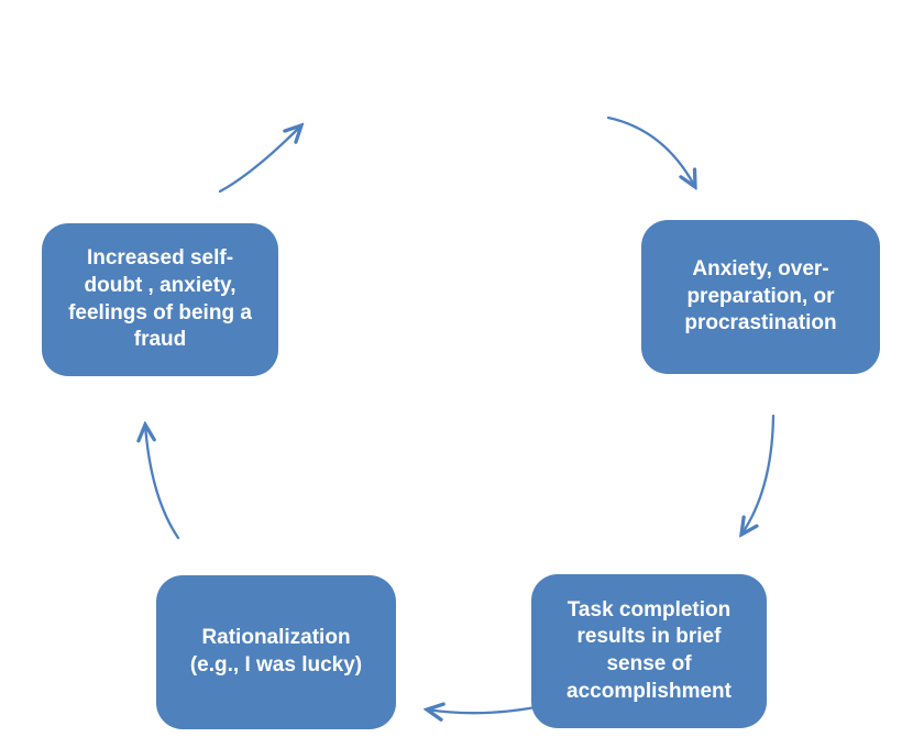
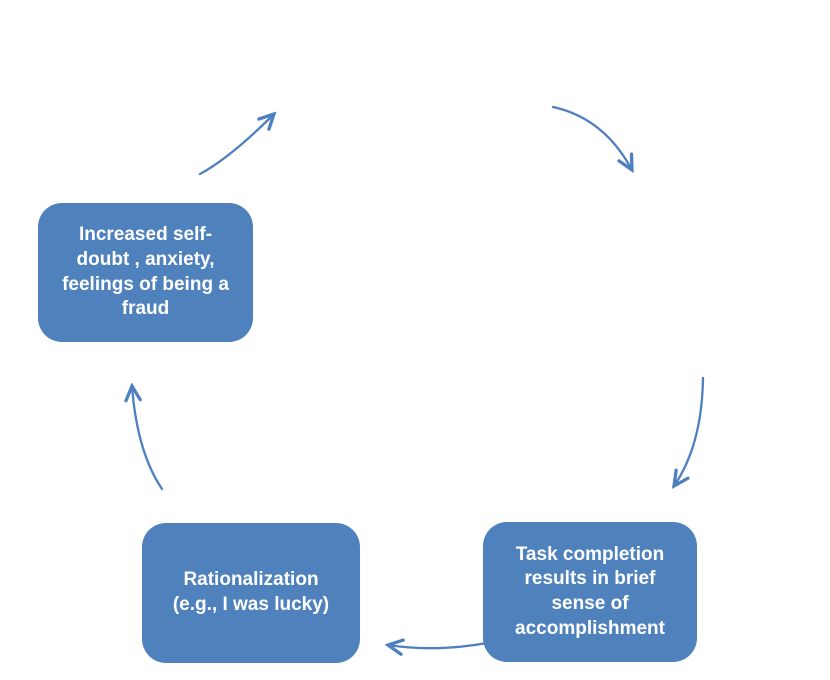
- Anxiety, over-
- preparation, or
- procrastination
  Task completion
  results in brief
  sense of
  accomplishment
  Rationalization
  (e.g., I was lucky)
  Increased self-
  doubt , anxiety,
  feelings of being a
  fraud
